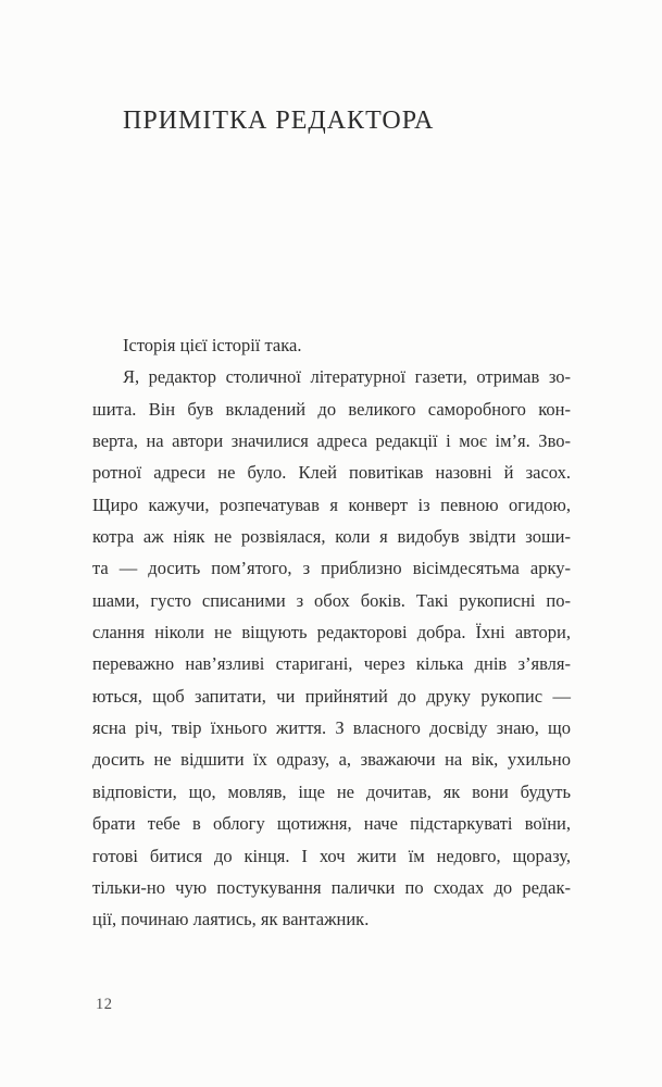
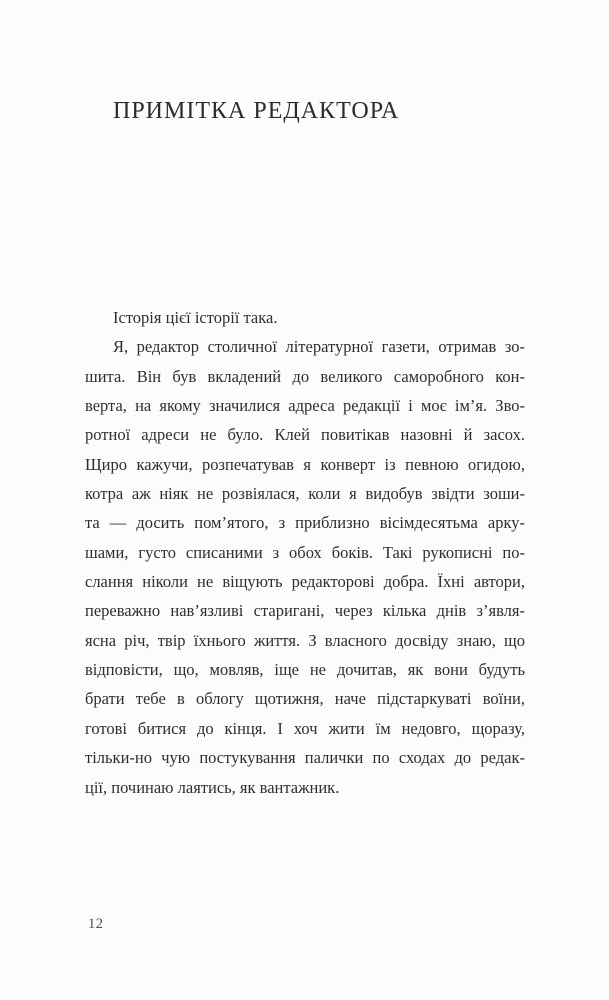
  ПРИМІТКА РЕДАКТОРА
  Історія цієї історії така.
  Я, редактор столичної літературної газети, отримав зо-
  шита. Він був вкладений до великого саморобного кон-
- верта, на автори значилися адреса редакції і моє ім’я. Зво-
+ верта, на якому значилися адреса редакції і моє ім’я. Зво-
  ротної адреси не було. Клей повитікав назовні й засох.
  Щиро кажучи, розпечатував я конверт із певною огидою,
  котра аж ніяк не розвіялася, коли я видобув звідти зоши-
  та — досить пом’ятого, з приблизно вісімдесятьма арку-
  шами, густо списаними з обох боків. Такі рукописні по-
  слання ніколи не віщують редакторові добра. Їхні автори,
  переважно нав’язливі старигані, через кілька днів з’явля-
- ються, щоб запитати, чи прийнятий до друку рукопис —
  ясна річ, твір їхнього життя. З власного досвіду знаю, що
- досить не відшити їх одразу, а, зважаючи на вік, ухильно
  відповісти, що, мовляв, іще не дочитав, як вони будуть
  брати тебе в облогу щотижня, наче підстаркуваті воїни,
  готові битися до кінця. І хоч жити їм недовго, щоразу,
  тільки-но чую постукування палички по сходах до редак-
  ції, починаю лаятись, як вантажник.
  12
